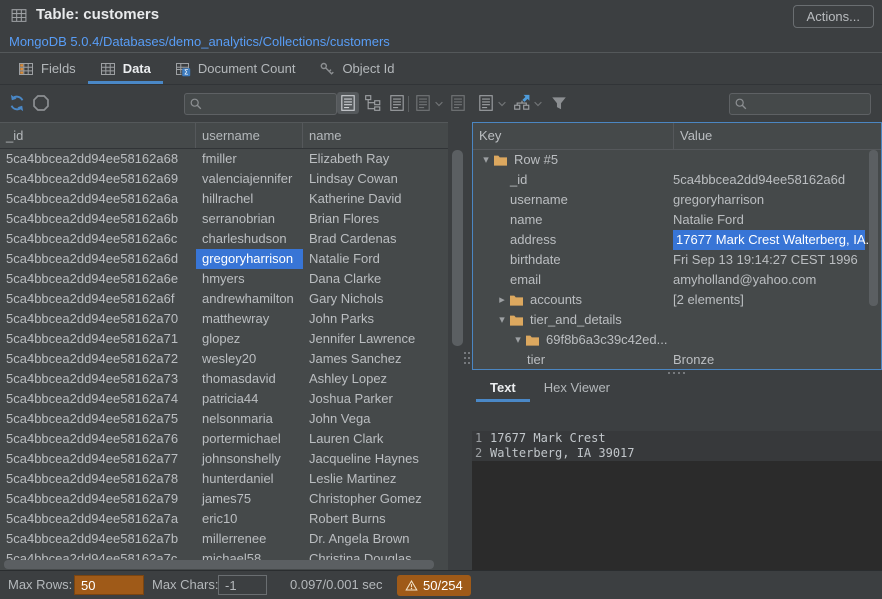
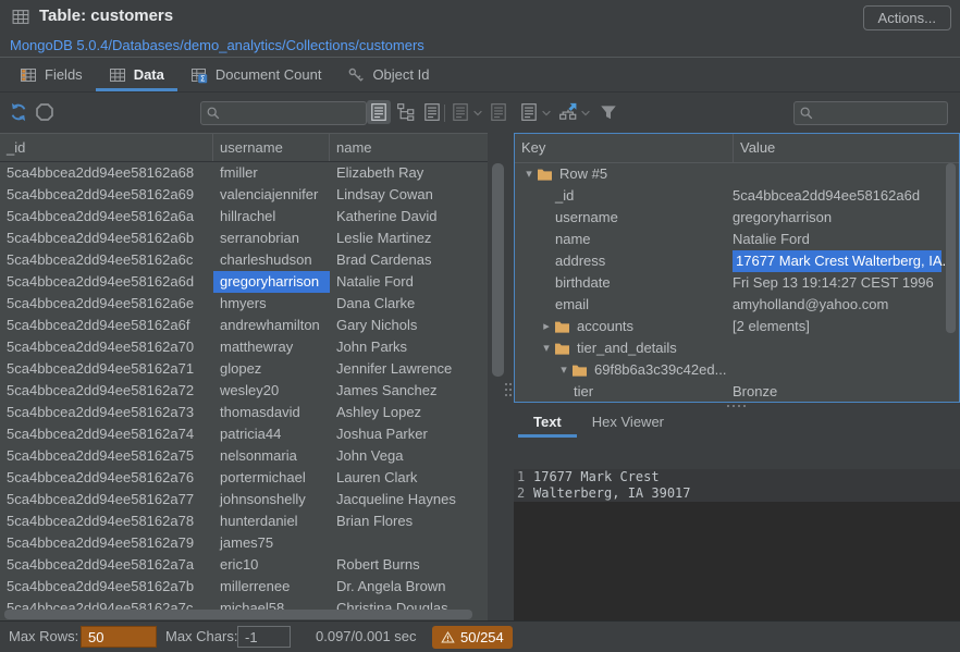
  Table: customers
  Actions...
  MongoDB 5.0.4/Databases/demo_analytics/Collections/customers
  Fields
  Data
  Document Count
  Object Id
  _id
  username
  name
  5ca4bbcea2dd94ee58162a68
  fmiller
  Elizabeth Ray
  5ca4bbcea2dd94ee58162a69
  valenciajennifer
  Lindsay Cowan
  5ca4bbcea2dd94ee58162a6a
  hillrachel
  Katherine David
  5ca4bbcea2dd94ee58162a6b
  serranobrian
- Brian Flores
+ Leslie Martinez
  5ca4bbcea2dd94ee58162a6c
  charleshudson
  Brad Cardenas
  5ca4bbcea2dd94ee58162a6d
  gregoryharrison
  Natalie Ford
  5ca4bbcea2dd94ee58162a6e
  hmyers
  Dana Clarke
  5ca4bbcea2dd94ee58162a6f
  andrewhamilton
  Gary Nichols
  5ca4bbcea2dd94ee58162a70
  matthewray
  John Parks
  5ca4bbcea2dd94ee58162a71
  glopez
  Jennifer Lawrence
  5ca4bbcea2dd94ee58162a72
  wesley20
  James Sanchez
  5ca4bbcea2dd94ee58162a73
  thomasdavid
  Ashley Lopez
  5ca4bbcea2dd94ee58162a74
  patricia44
  Joshua Parker
  5ca4bbcea2dd94ee58162a75
  nelsonmaria
  John Vega
  5ca4bbcea2dd94ee58162a76
  portermichael
  Lauren Clark
  5ca4bbcea2dd94ee58162a77
  johnsonshelly
  Jacqueline Haynes
  5ca4bbcea2dd94ee58162a78
  hunterdaniel
- Leslie Martinez
+ Brian Flores
  5ca4bbcea2dd94ee58162a79
  james75
- Christopher Gomez
  5ca4bbcea2dd94ee58162a7a
  eric10
  Robert Burns
  5ca4bbcea2dd94ee58162a7b
  millerrenee
  Dr. Angela Brown
  5ca4bbcea2dd94ee58162a7c
  michael58
  Christina Douglas
  Key
  Value
  Row #5
  _id
  5ca4bbcea2dd94ee58162a6d
  username
  gregoryharrison
  name
  Natalie Ford
  address
  17677 Mark Crest Walterberg, IA.
  birthdate
  Fri Sep 13 19:14:27 CEST 1996
  email
  amyholland@yahoo.com
  accounts
  [2 elements]
  tier_and_details
  69f8b6a3c39c42ed...
  tier
  Bronze
  Text
  Hex Viewer
  1
  17677 Mark Crest
  2
  Walterberg, IA 39017
  Max Rows:
  50
  Max Chars:
  -1
  0.097/0.001 sec
  50/254
